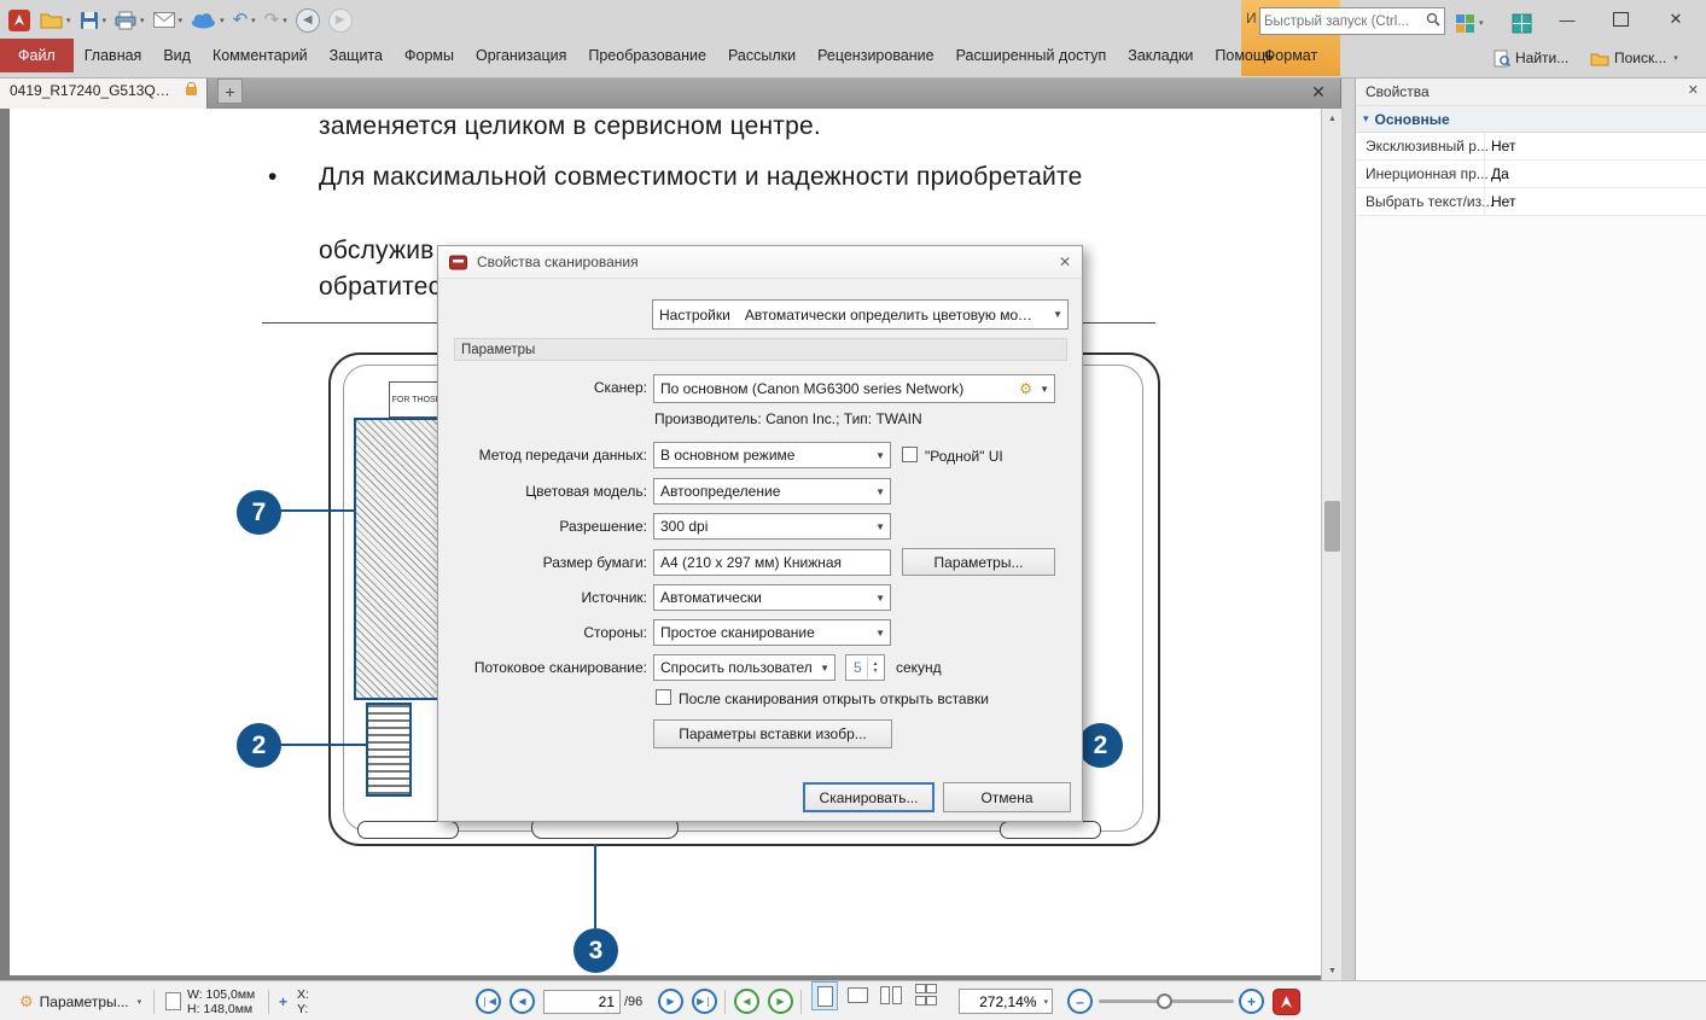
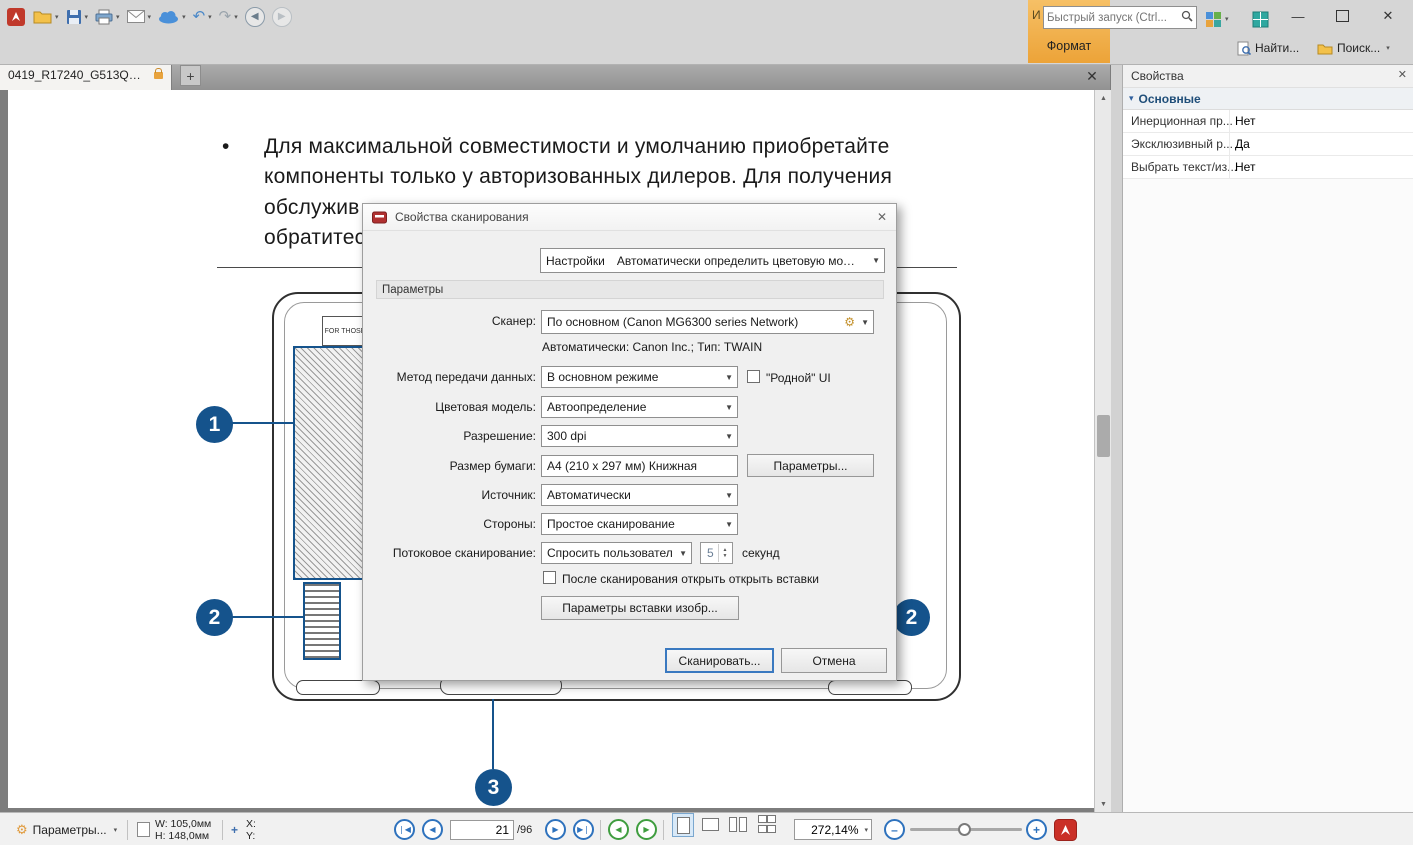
  ↶
  ↷
  ◀
  ▶
  И
  Быстрый запуск (Ctrl...
  —
  ✕
- Файл
- Главная
- Вид
- Комментарий
- Защита
- Формы
- Организация
- Преобразование
- Рассылки
- Рецензирование
- Расширенный доступ
- Закладки
- Помощь
  Формат
  Найти...
  Поиск...
  0419_R17240_G513QE_
  +
  ✕
- заменяется целиком в сервисном центре.
  •
- Для максимальной совместимости и надежности приобретайте
+ Для максимальной совместимости и умолчанию приобретайте
+ компоненты только у авторизованных дилеров. Для получения
  обслужив
  обратитес
- 7
+ 1
  2
  2
  3
  Свойства
  ✕
  ▾
  Основные
- Эксклюзивный р...
+ Инерционная пр...
  Нет
- Инерционная пр...
+ Эксклюзивный р...
  Да
  Выбрать текст/из..
  Нет
  ⚙
  Параметры...
  W: 105,0мм
  H: 148,0мм
  +
  X:
  Y:
  ❘◀
  ◀
  21
  /96
  ▶
  ▶❘
  ◀
  ▶
  272,14%
  –
  +
  Свойства сканирования
  ✕
  Настройки
  Автоматически определить цветовую моде
  ▼
  Параметры
  Сканер:
  По основном (Canon MG6300 series Network)
  ⚙
  ▼
- Производитель: Canon Inc.; Тип: TWAIN
+ Автоматически: Canon Inc.; Тип: TWAIN
  Метод передачи данных:
  В основном режиме
  ▼
  "Родной" UI
  Цветовая модель:
  Автоопределение
  ▼
  Разрешение:
  300 dpi
  ▼
  Размер бумаги:
  A4 (210 x 297 мм) Книжная
  Параметры...
  Источник:
  Автоматически
  ▼
  Стороны:
  Простое сканирование
  ▼
  Потоковое сканирование:
  Спросить пользовател
  ▼
  5
  секунд
  После сканирования открыть открыть вставки
  Параметры вставки изобр...
  Сканировать...
  Отмена
